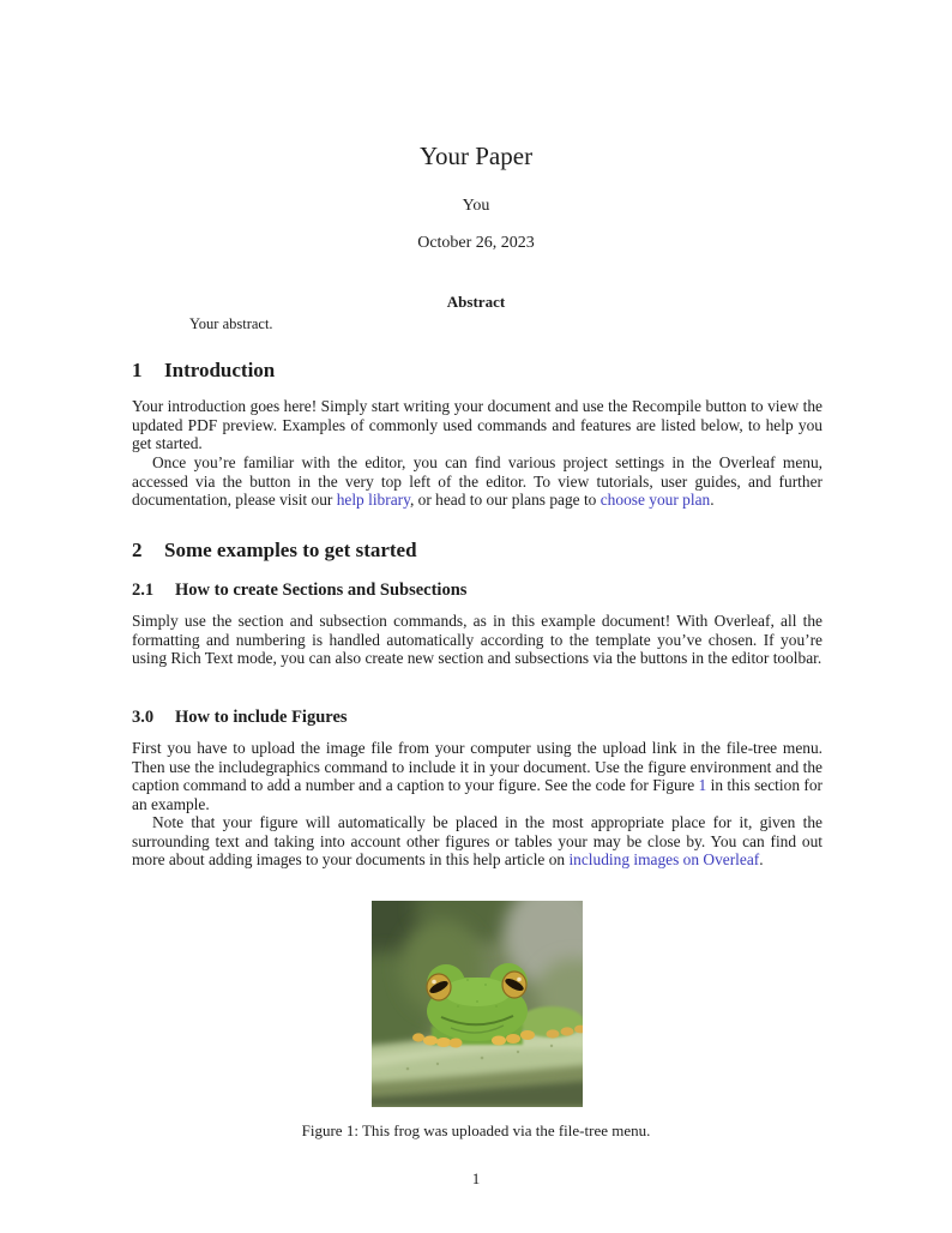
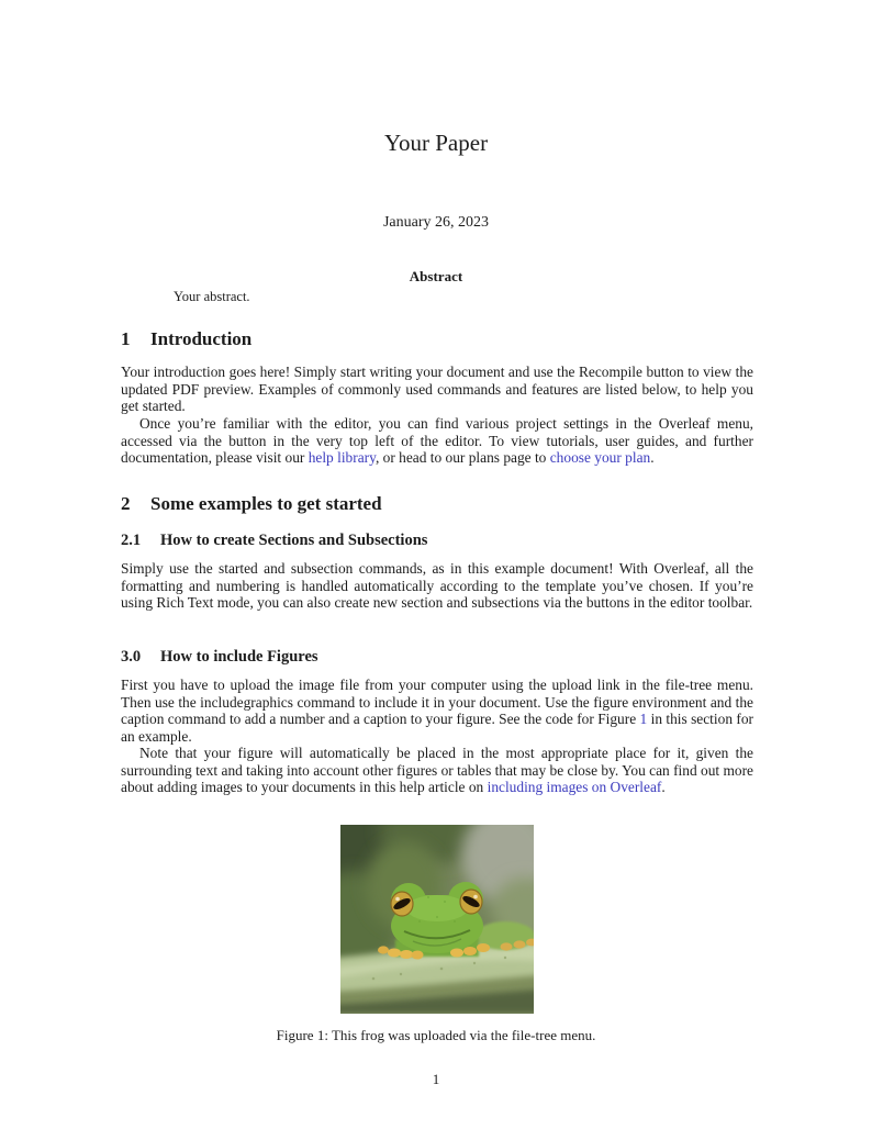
  Your Paper
- You
- October 26, 2023
+ January 26, 2023
  Abstract
  Your abstract.
  1 Introduction
  Your introduction goes here! Simply start writing your document and use the Recompile button to view the updated PDF preview. Examples of commonly used commands and features are listed below, to help you get started.
  Once you’re familiar with the editor, you can find various project settings in the Overleaf menu, accessed via the button in the very top left of the editor. To view tutorials, user guides, and further documentation, please visit our help library, or head to our plans page to choose your plan.
  2 Some examples to get started
  2.1 How to create Sections and Subsections
- Simply use the section and subsection commands, as in this example document! With Overleaf, all the formatting and numbering is handled automatically according to the template you’ve chosen. If you’re using Rich Text mode, you can also create new section and subsections via the buttons in the editor toolbar.
+ Simply use the started and subsection commands, as in this example document! With Overleaf, all the formatting and numbering is handled automatically according to the template you’ve chosen. If you’re using Rich Text mode, you can also create new section and subsections via the buttons in the editor toolbar.
  3.0 How to include Figures
  First you have to upload the image file from your computer using the upload link in the file-tree menu. Then use the includegraphics command to include it in your document. Use the figure environment and the caption command to add a number and a caption to your figure. See the code for Figure 1 in this section for an example.
- Note that your figure will automatically be placed in the most appropriate place for it, given the surrounding text and taking into account other figures or tables your may be close by. You can find out more about adding images to your documents in this help article on including images on Overleaf.
+ Note that your figure will automatically be placed in the most appropriate place for it, given the surrounding text and taking into account other figures or tables that may be close by. You can find out more about adding images to your documents in this help article on including images on Overleaf.
  Figure 1: This frog was uploaded via the file-tree menu.
  1
